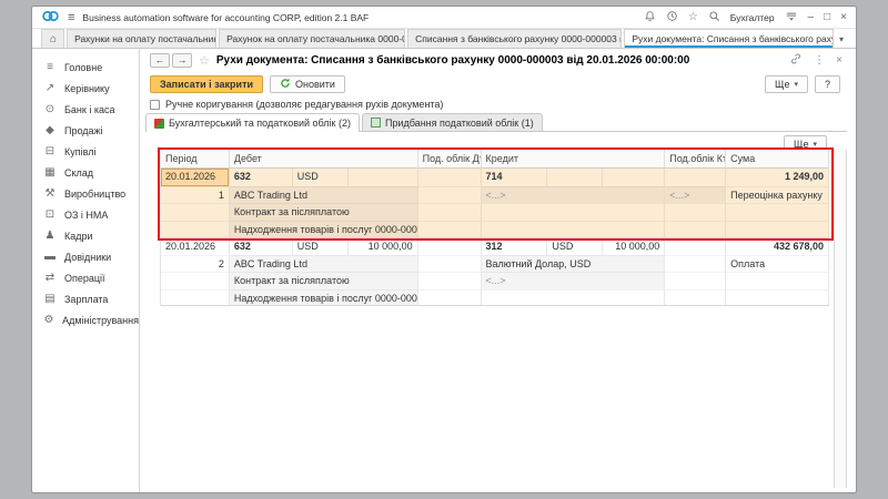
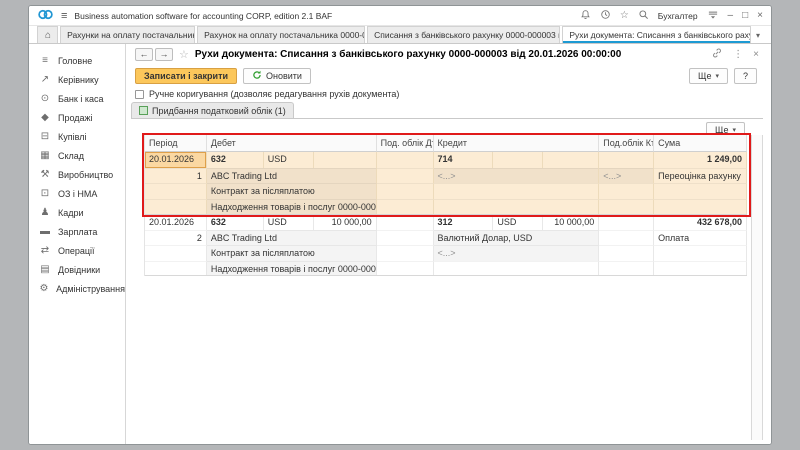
  ≡
  Business automation software for accounting CORP, edition 2.1 BAF
  ☆
  Бухгалтер
  –
  □
  ×
  ⌂
  Рахунки на оплату постачальни
  Рахунок на оплату постачальника 0000-
  Списання з банківського рахунку 0000-000003
  Рухи документа: Списання з банківського рах
  ▾
  ≡
  Головне
  ↗
  Керівнику
  ⊙
  Банк і каса
  ◆
  Продажі
  ⊟
  Купівлі
  ▦
  Склад
  ⚒
  Виробництво
  ⊡
  ОЗ і НМА
  ♟
  Кадри
  ▬
- Довідники
+ Зарплата
  ⇄
  Операції
  ▤
- Зарплата
+ Довідники
  ⚙
  Адміністрування
  ←
  →
  ☆
  Рухи документа: Списання з банківського рахунку 0000-000003 від 20.01.2026 00:00:00
  ⋮
  ×
  Записати і закрити
  Оновити
  Ще
  ?
  Ручне коригування (дозволяє редагування рухів документа)
- Бухгалтерський та податковий облік (2)
  Придбання податковий облік (1)
  Ще
  Період
  Дебет
  Под. облік Д
  Кредит
  Под.облік Кт
  Сума
  20.01.2026
  632
  USD
  714
  1 249,00
  1
  ABC Trading Ltd
  <...>
  <...>
  Переоцінка рахунку
  Контракт за післяплатою
  Надходження товарів і послуг 0000-000
  20.01.2026
  632
  USD
  10 000,00
  312
  USD
  10 000,00
  432 678,00
  2
  ABC Trading Ltd
  Валютний Долар, USD
  Оплата
  Контракт за післяплатою
  <...>
  Надходження товарів і послуг 0000-000
